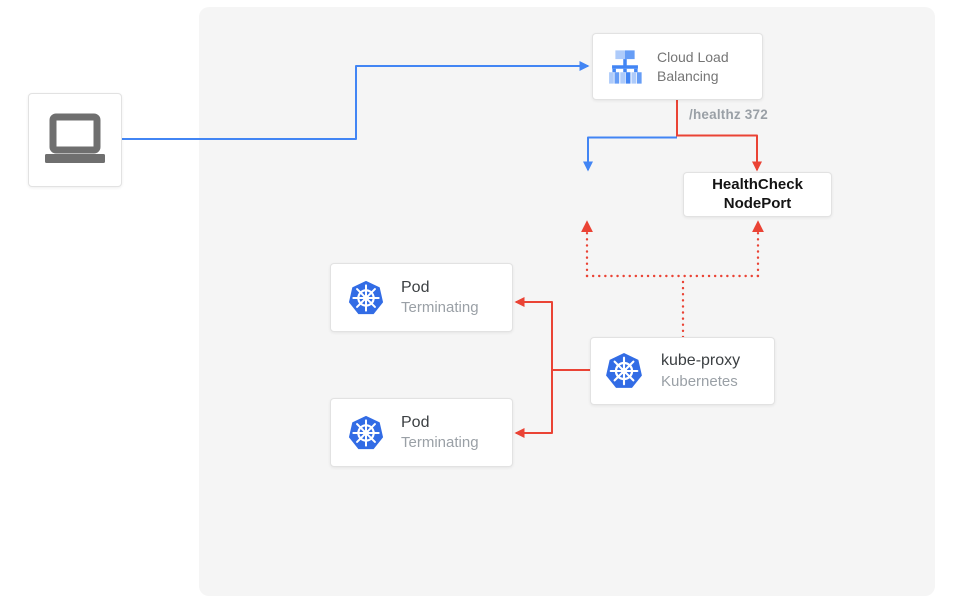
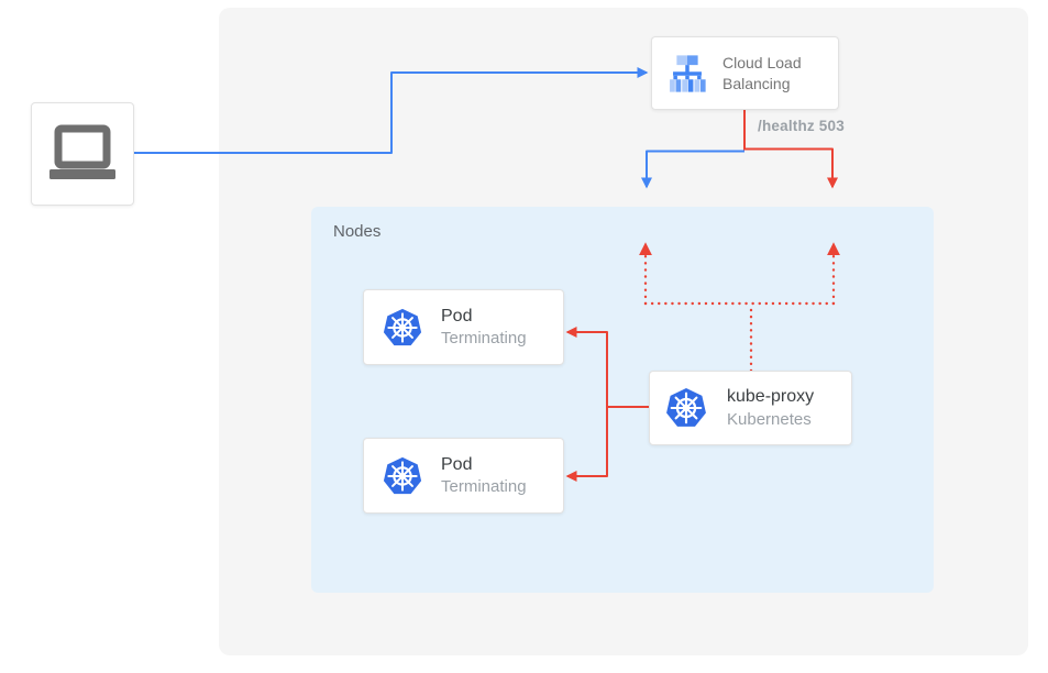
+ Nodes
  Cloud Load Balancing
- /healthz 372
+ /healthz 503
- HealthCheck NodePort
  Pod
  Terminating
  Pod
  Terminating
  kube-proxy
  Kubernetes
